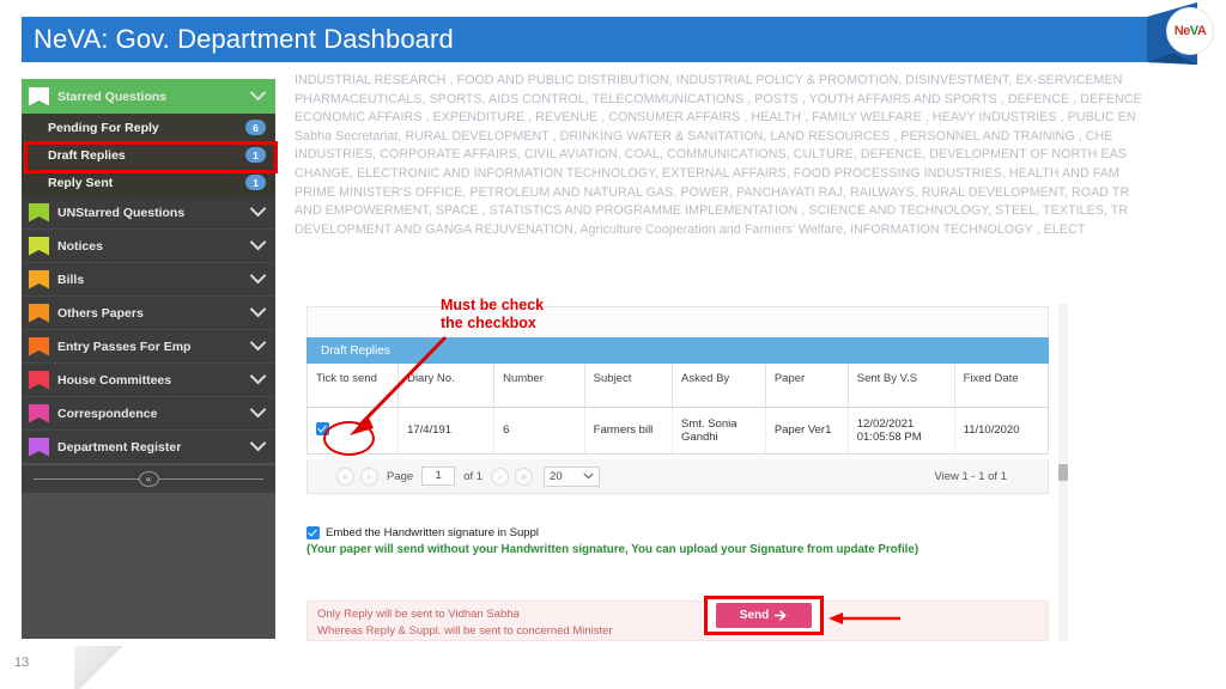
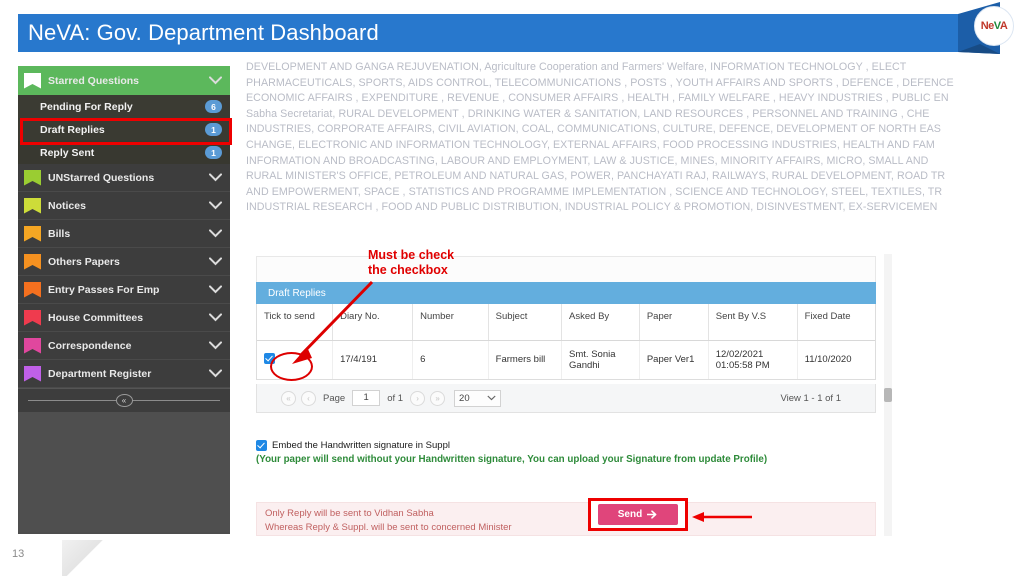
  NeVA: Gov. Department Dashboard
  NeVA
- INDUSTRIAL RESEARCH , FOOD AND PUBLIC DISTRIBUTION, INDUSTRIAL POLICY & PROMOTION, DISINVESTMENT, EX-SERVICEMEN
+ DEVELOPMENT AND GANGA REJUVENATION, Agriculture Cooperation and Farmers' Welfare, INFORMATION TECHNOLOGY , ELECT
  PHARMACEUTICALS, SPORTS, AIDS CONTROL, TELECOMMUNICATIONS , POSTS , YOUTH AFFAIRS AND SPORTS , DEFENCE , DEFENCE
  ECONOMIC AFFAIRS , EXPENDITURE , REVENUE , CONSUMER AFFAIRS , HEALTH , FAMILY WELFARE , HEAVY INDUSTRIES , PUBLIC EN
  Sabha Secretariat, RURAL DEVELOPMENT , DRINKING WATER & SANITATION, LAND RESOURCES , PERSONNEL AND TRAINING , CHE
  INDUSTRIES, CORPORATE AFFAIRS, CIVIL AVIATION, COAL, COMMUNICATIONS, CULTURE, DEFENCE, DEVELOPMENT OF NORTH EAS
  CHANGE, ELECTRONIC AND INFORMATION TECHNOLOGY, EXTERNAL AFFAIRS, FOOD PROCESSING INDUSTRIES, HEALTH AND FAM
+ INFORMATION AND BROADCASTING, LABOUR AND EMPLOYMENT, LAW & JUSTICE, MINES, MINORITY AFFAIRS, MICRO, SMALL AND
- PRIME MINISTER'S OFFICE, PETROLEUM AND NATURAL GAS, POWER, PANCHAYATI RAJ, RAILWAYS, RURAL DEVELOPMENT, ROAD TR
+ RURAL MINISTER'S OFFICE, PETROLEUM AND NATURAL GAS, POWER, PANCHAYATI RAJ, RAILWAYS, RURAL DEVELOPMENT, ROAD TR
  AND EMPOWERMENT, SPACE , STATISTICS AND PROGRAMME IMPLEMENTATION , SCIENCE AND TECHNOLOGY, STEEL, TEXTILES, TR
- DEVELOPMENT AND GANGA REJUVENATION, Agriculture Cooperation and Farmers' Welfare, INFORMATION TECHNOLOGY , ELECT
+ INDUSTRIAL RESEARCH , FOOD AND PUBLIC DISTRIBUTION, INDUSTRIAL POLICY & PROMOTION, DISINVESTMENT, EX-SERVICEMEN
  Starred Questions
  Pending For Reply
  6
  Draft Replies
  1
  Reply Sent
  1
  UNStarred Questions
  Notices
  Bills
  Others Papers
  Entry Passes For Emp
  House Committees
  Correspondence
  Department Register
  «
  Draft Replies
  Tick to send	Diary No.	Number	Subject	Asked By	Paper	Sent By V.S	Fixed Date
  	17/4/191	6	Farmers bill	Smt. Sonia Gandhi	Paper Ver1	12/02/2021 01:05:58 PM	11/10/2020
  «
  ‹
  Page
  1
  of 1
  ›
  »
  20
  View 1 - 1 of 1
  Embed the Handwritten signature in Suppl
  (Your paper will send without your Handwritten signature, You can upload your Signature from update Profile)
  Only Reply will be sent to Vidhan Sabha
  Whereas Reply & Suppl. will be sent to concerned Minister
  Send
  Must be check
  the checkbox
  13
